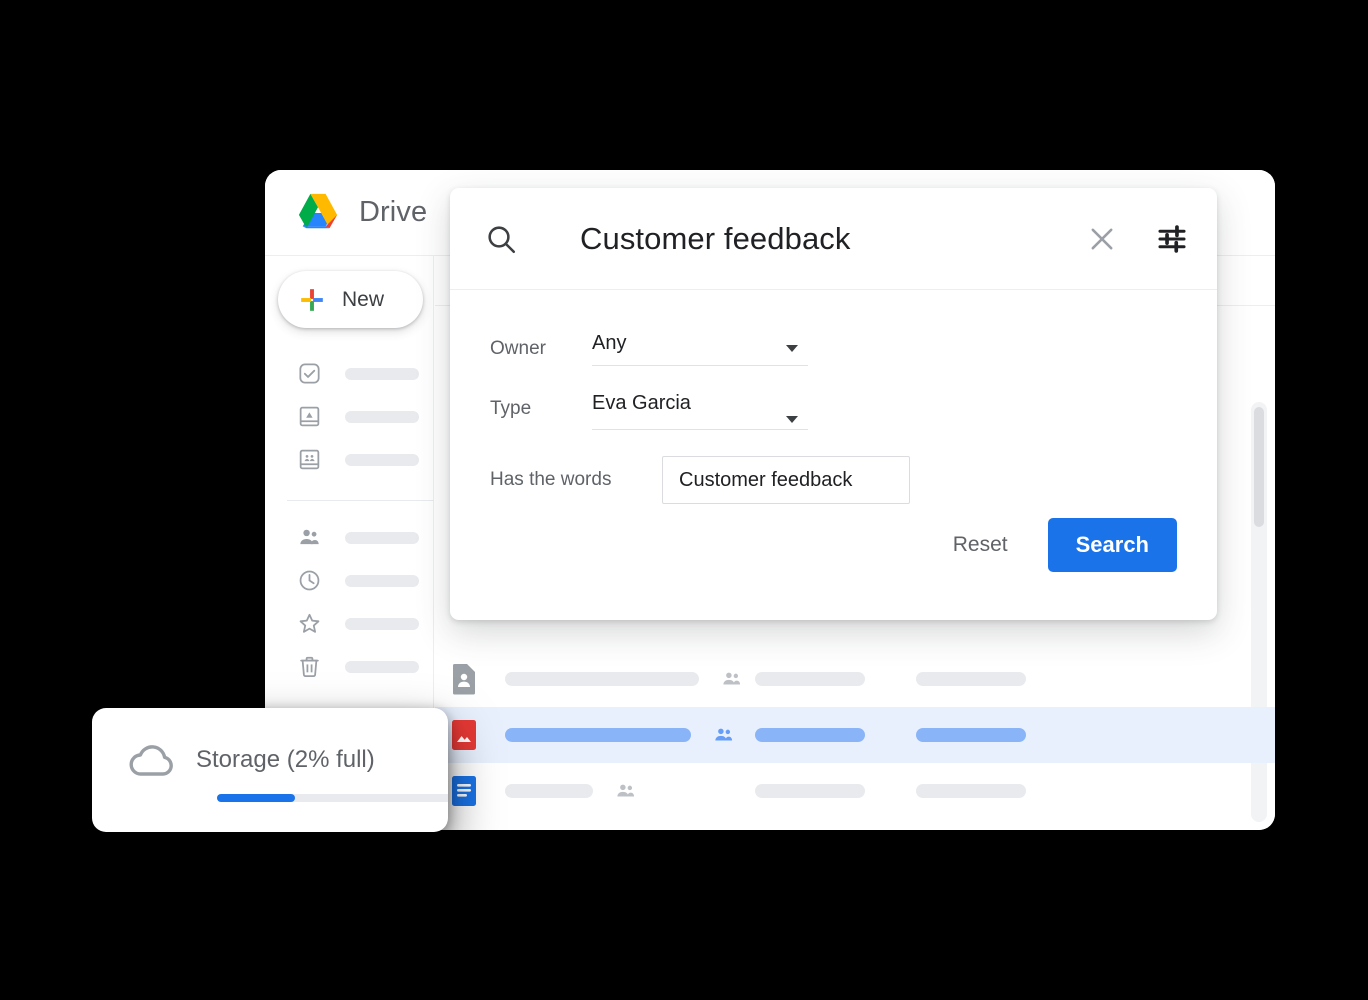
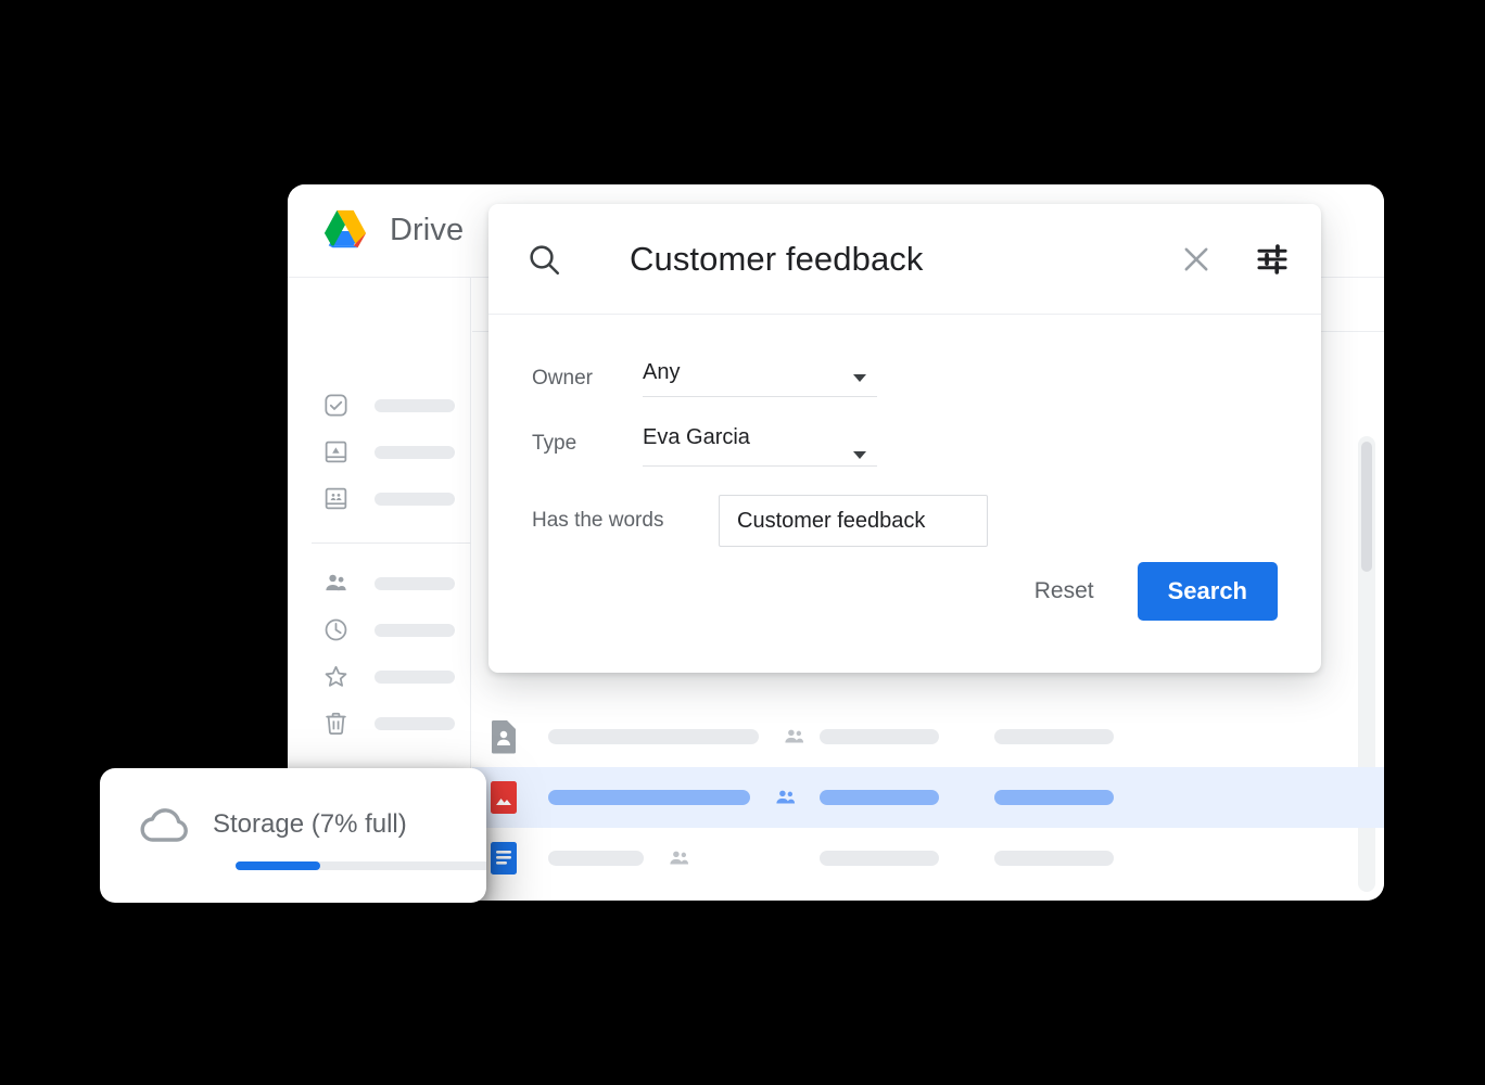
  Drive
- New
  Customer feedback
  Owner
  Any
  Type
  Eva Garcia
  Has the words
  Customer feedback
  Reset
  Search
- Storage (2% full)
+ Storage (7% full)
